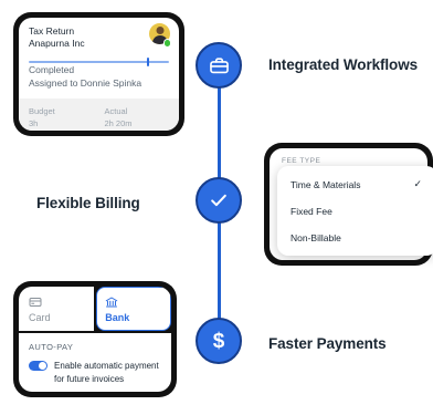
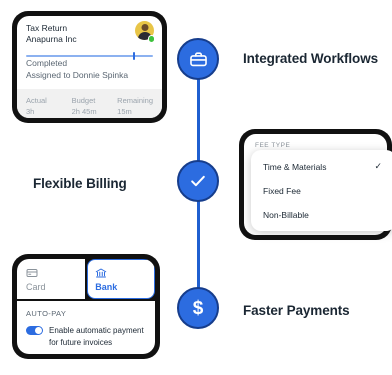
  Integrated Workflows
  Flexible Billing
  $
  Faster Payments
  Tax Return
  Anapurna Inc
  Completed
  Assigned to Donnie Spinka
- Budget
+ Actual
  3h
- Actual
+ Budget
- 2h 20m
+ 2h 45m
+ Remaining
+ 15m
  Time & Materials
  ✓
  Fixed Fee
  Non-Billable
  Card
  Bank
  AUTO-PAY
  Enable automatic payment for future invoices
